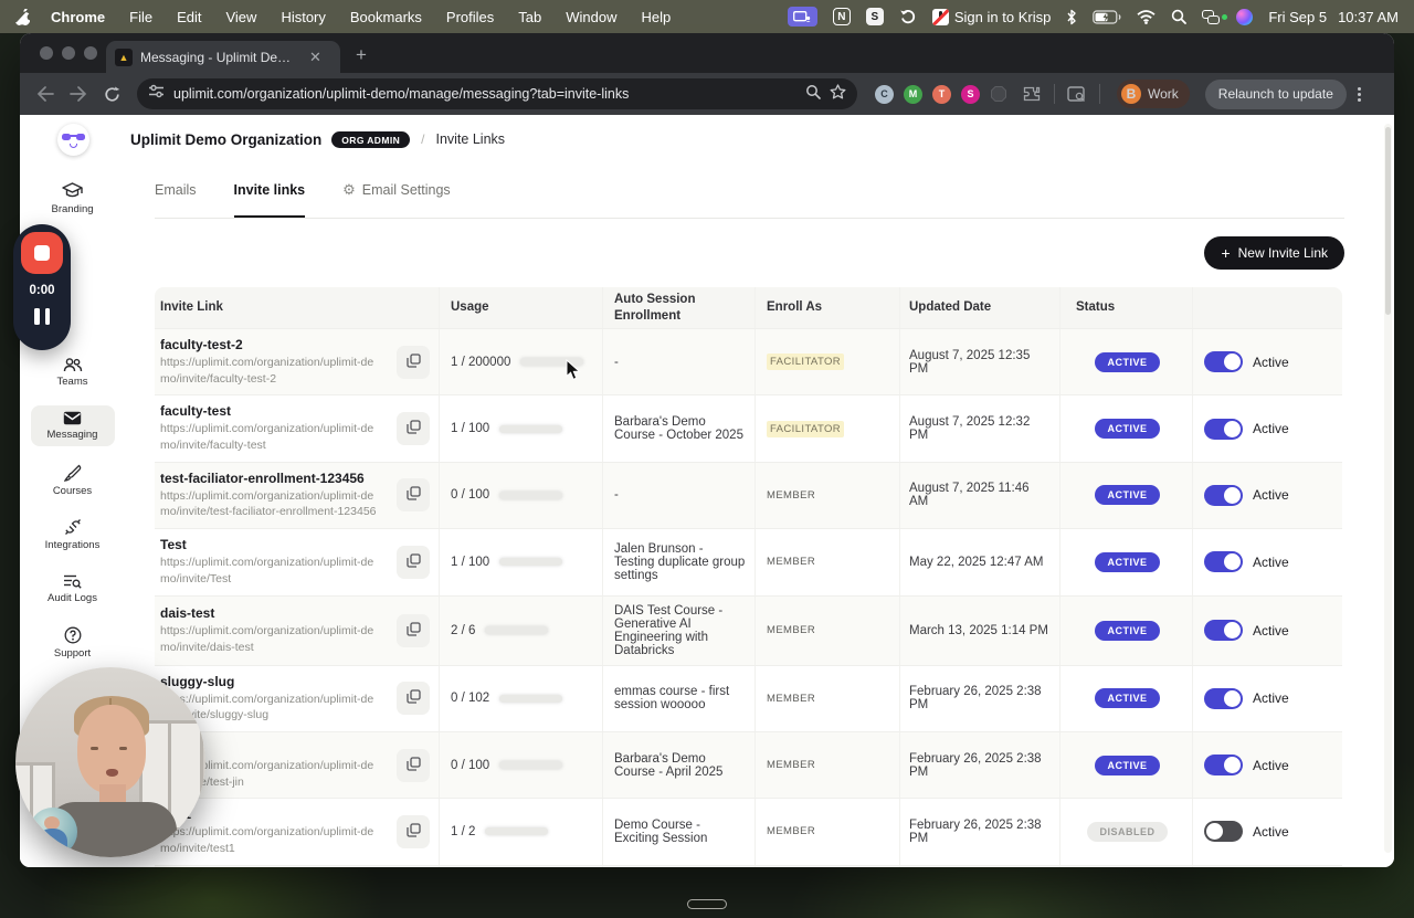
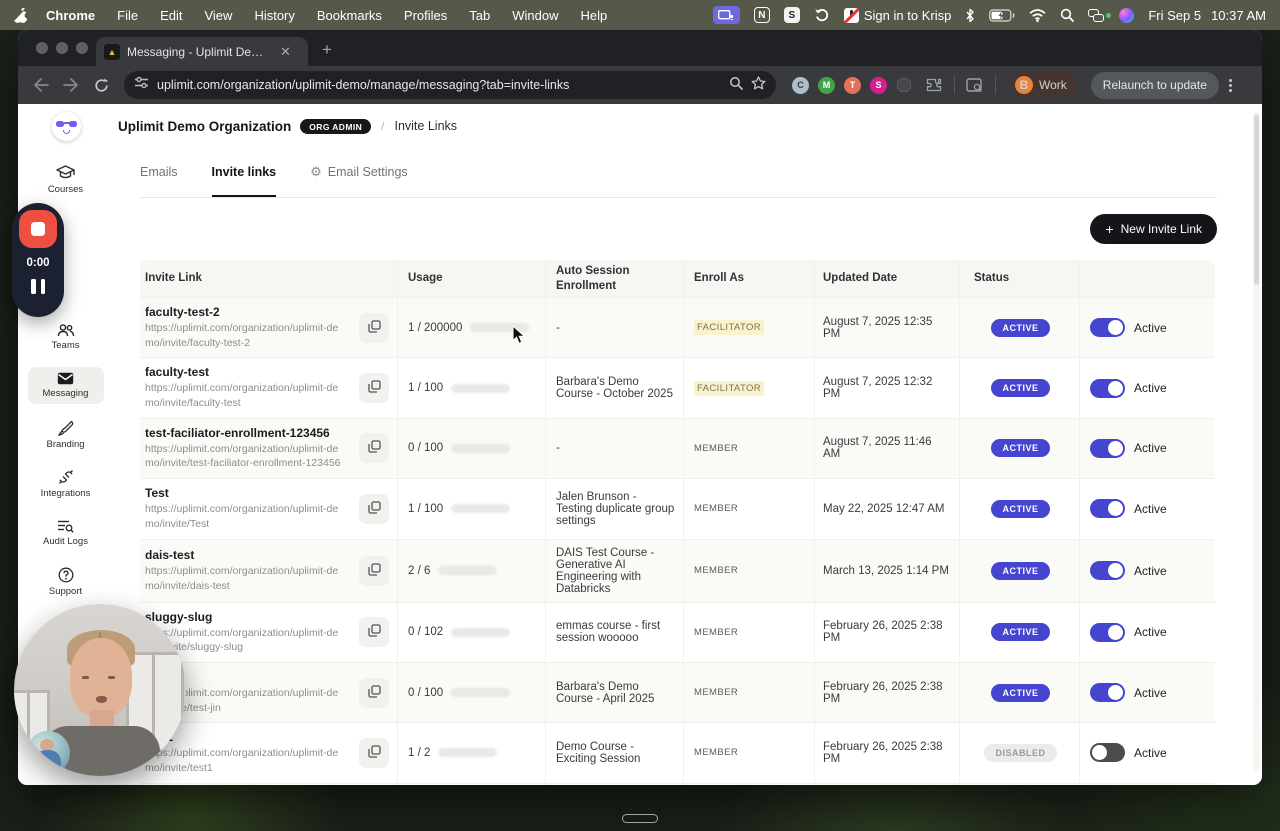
  Chrome
  File
  Edit
  View
  History
  Bookmarks
  Profiles
  Tab
  Window
  Help
  N
  S
  Sign in to Krisp
  Fri Sep 5
  10:37 AM
  ▲
  Messaging - Uplimit Demo
  ✕
  +
  uplimit.com/organization/uplimit-demo/manage/messaging?tab=invite-links
  C
  M
  T
  S
  B
  Work
  Relaunch to update
  Uplimit Demo Organization
  ORG ADMIN
  /
  Invite Links
- Branding
+ Courses
  Teams
  Messaging
- Courses
+ Branding
  Integrations
  Audit Logs
  Support
  Emails
  Invite links
  ⚙
  Email Settings
  +
  New Invite Link
  Invite Link
  Usage
  Auto Session Enrollment
  Enroll As
  Updated Date
  Status
  faculty-test-2
  https://uplimit.com/organization/uplimit-demo/invite/faculty-test-2
  1 / 200000
  -
  FACILITATOR
  August 7, 2025 12:35 PM
  ACTIVE
  Active
  faculty-test
  https://uplimit.com/organization/uplimit-demo/invite/faculty-test
  1 / 100
  Barbara's Demo Course - October 2025
  FACILITATOR
  August 7, 2025 12:32 PM
  ACTIVE
  Active
  test-faciliator-enrollment-123456
  https://uplimit.com/organization/uplimit-demo/invite/test-faciliator-enrollment-123456
  0 / 100
  -
  MEMBER
  August 7, 2025 11:46 AM
  ACTIVE
  Active
  Test
  https://uplimit.com/organization/uplimit-demo/invite/Test
  1 / 100
  Jalen Brunson - Testing duplicate group settings
  MEMBER
  May 22, 2025 12:47 AM
  ACTIVE
  Active
  dais-test
  https://uplimit.com/organization/uplimit-demo/invite/dais-test
  2 / 6
  DAIS Test Course - Generative AI Engineering with Databricks
  MEMBER
  March 13, 2025 1:14 PM
  ACTIVE
  Active
  sluggy-slug
  s://uplimit.com/organization/uplimit-deite/sluggy-slug
  0 / 102
  emmas course - first session wooooo
  MEMBER
  February 26, 2025 2:38 PM
  ACTIVE
  Active
  0 / 100
  Barbara's Demo Course - April 2025
  MEMBER
  February 26, 2025 2:38 PM
  ACTIVE
  Active
  s://uplimit.com/organization/uplimit-de/invite/test1
  1 / 2
  Demo Course - Exciting Session
  MEMBER
  February 26, 2025 2:38 PM
  DISABLED
  Active
  0:00
